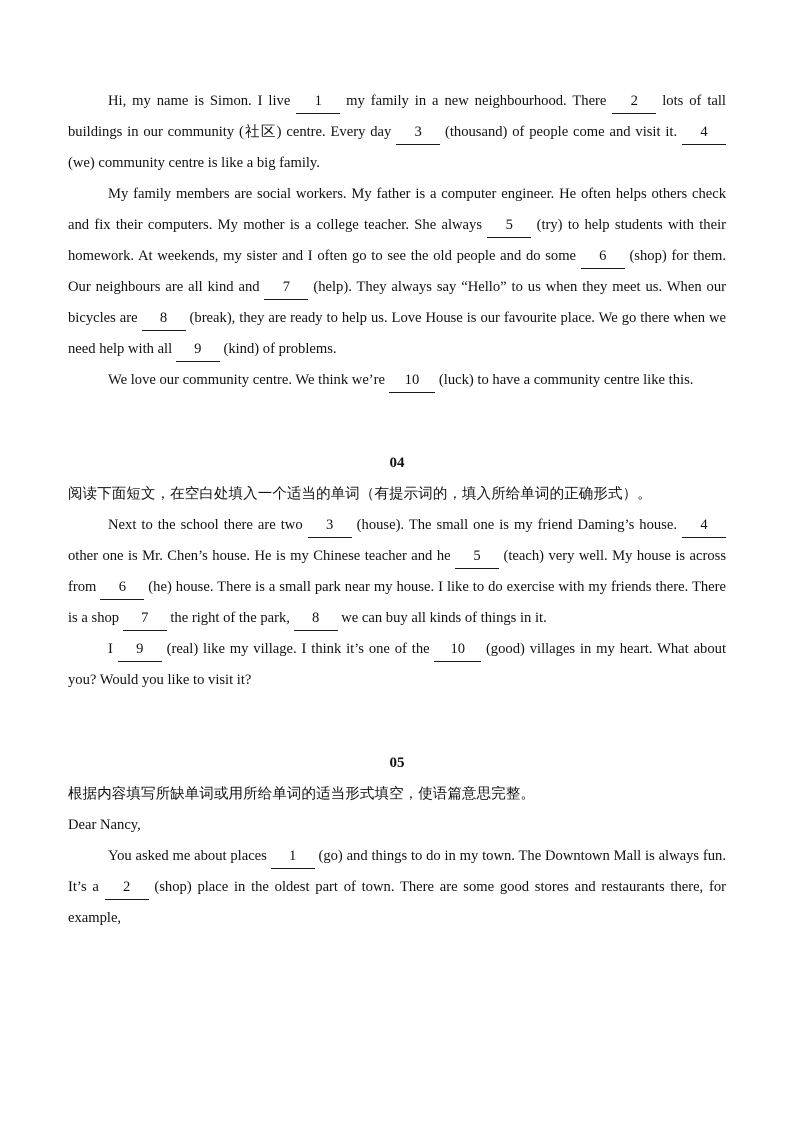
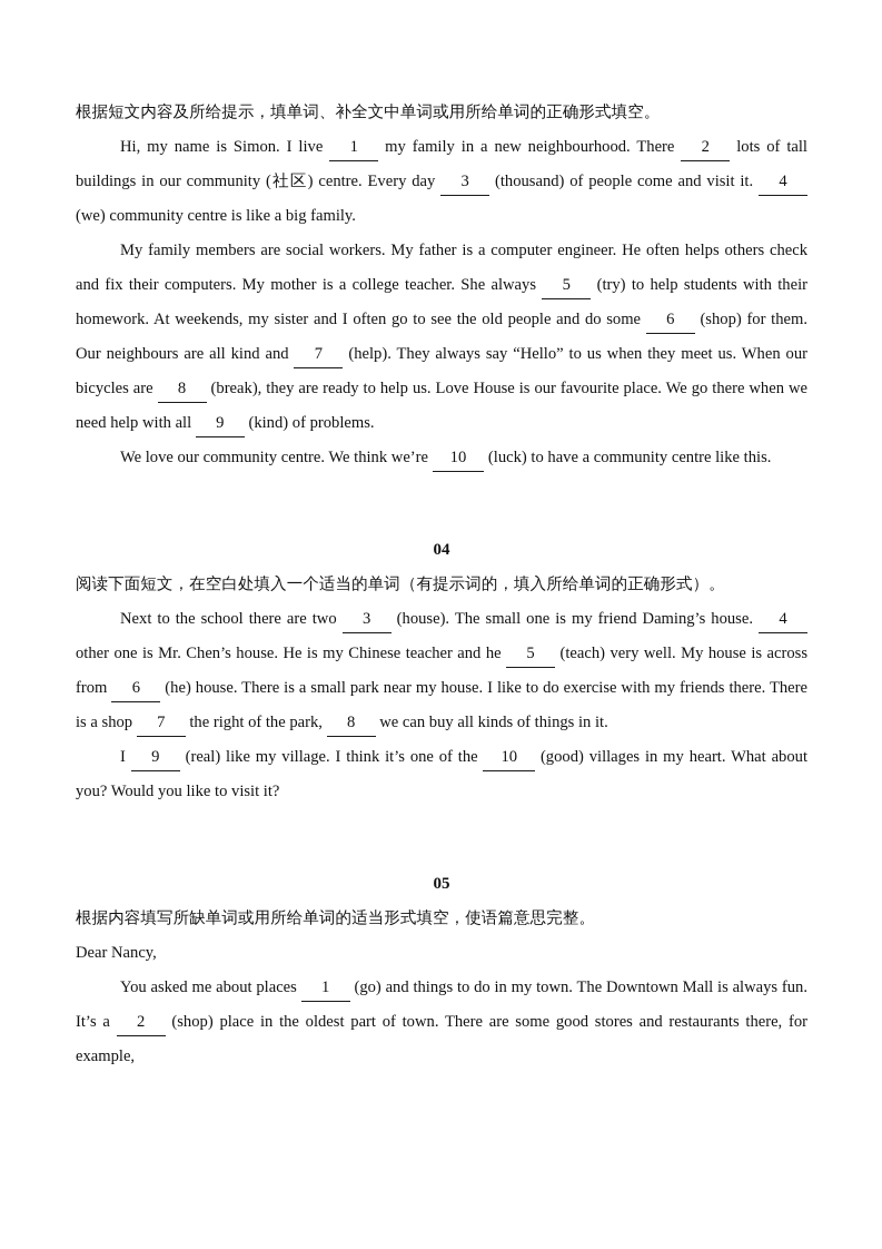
+ 根据短文内容及所给提示，填单词、补全文中单词或用所给单词的正确形式填空。
  Hi, my name is Simon. I live 1 my family in a new neighbourhood. There 2 lots of tall buildings in our community (社区) centre. Every day 3 (thousand) of people come and visit it. 4 (we) community centre is like a big family.
  My family members are social workers. My father is a computer engineer. He often helps others check and fix their computers. My mother is a college teacher. She always 5 (try) to help students with their homework. At weekends, my sister and I often go to see the old people and do some 6 (shop) for them. Our neighbours are all kind and 7 (help). They always say “Hello” to us when they meet us. When our bicycles are 8 (break), they are ready to help us. Love House is our favourite place. We go there when we need help with all 9 (kind) of problems.
  We love our community centre. We think we’re 10 (luck) to have a community centre like this.
  04
  阅读下面短文，在空白处填入一个适当的单词（有提示词的，填入所给单词的正确形式）。
  Next to the school there are two 3 (house). The small one is my friend Daming’s house. 4 other one is Mr. Chen’s house. He is my Chinese teacher and he 5 (teach) very well. My house is across from 6 (he) house. There is a small park near my house. I like to do exercise with my friends there. There is a shop 7 the right of the park, 8 we can buy all kinds of things in it.
  I 9 (real) like my village. I think it’s one of the 10 (good) villages in my heart. What about you? Would you like to visit it?
  05
  根据内容填写所缺单词或用所给单词的适当形式填空，使语篇意思完整。
  Dear Nancy,
  You asked me about places 1 (go) and things to do in my town. The Downtown Mall is always fun. It’s a 2 (shop) place in the oldest part of town. There are some good stores and restaurants there, for example,
